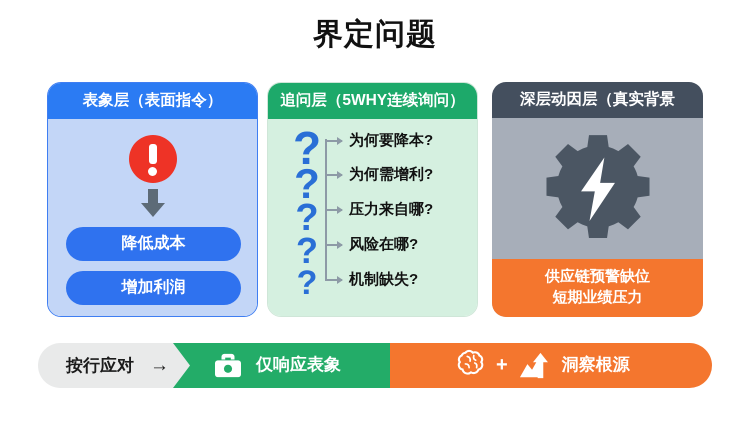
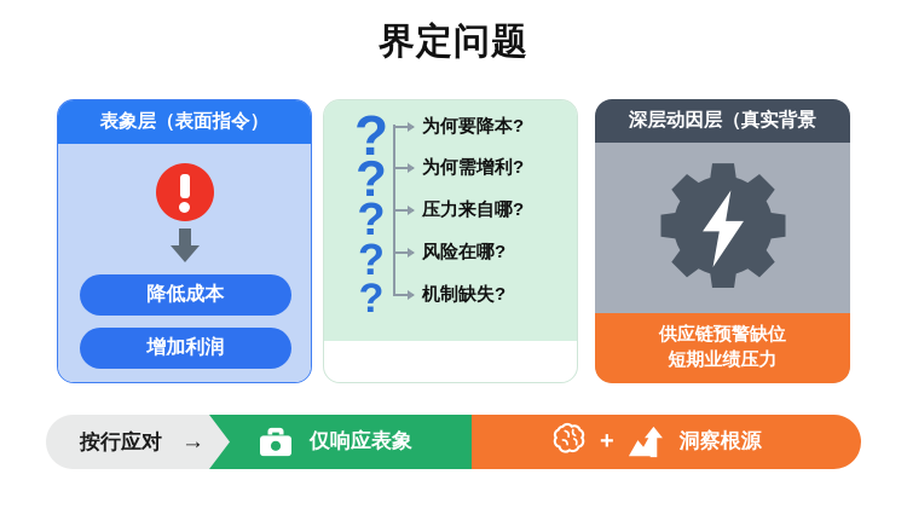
  界定问题
  表象层（表面指令）
  降低成本
  增加利润
- 追问层（5WHY连续询问）
  ?
  ?
  ?
  ?
  ?
  为何要降本?
  为何需增利?
  压力来自哪?
  风险在哪?
  机制缺失?
  深层动因层（真实背景
  供应链预警缺位
  短期业绩压力
  按行应对
  →
  仅响应表象
  +
  洞察根源
